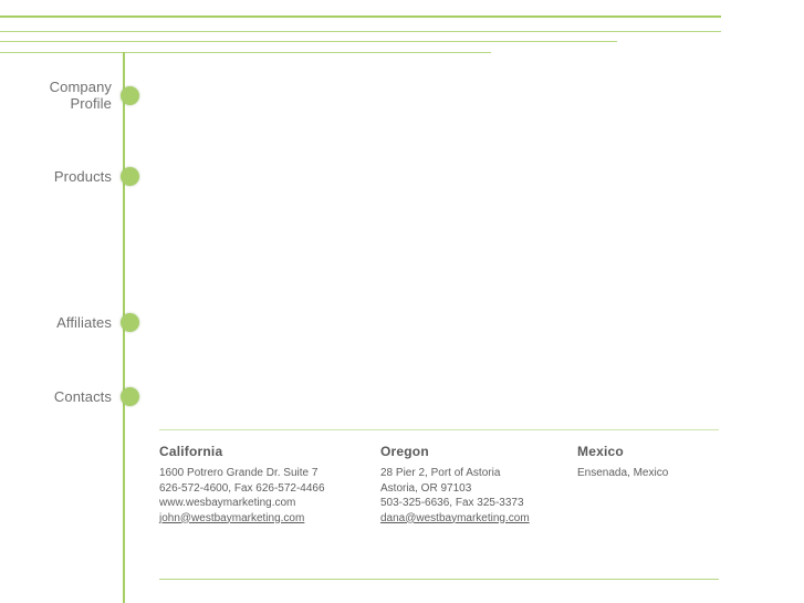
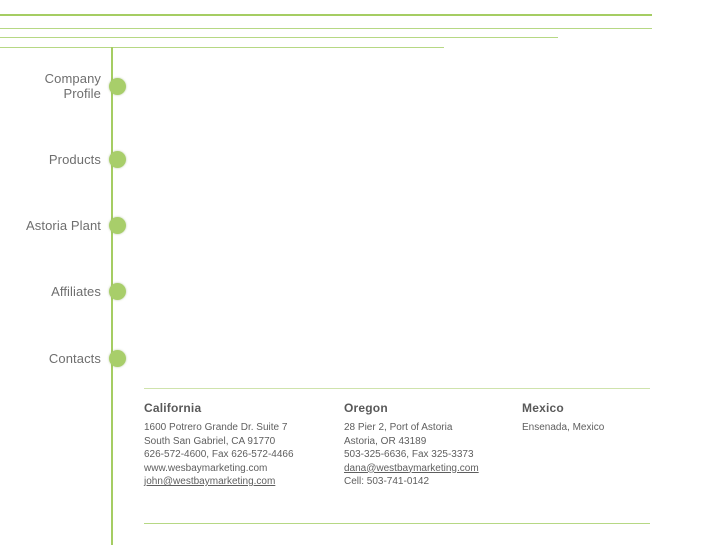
  Company
  Profile
  Products
+ Astoria Plant
  Affiliates
  Contacts
  California
  1600 Potrero Grande Dr. Suite 7
+ South San Gabriel, CA 91770
  626-572-4600, Fax 626-572-4466
  www.wesbaymarketing.com
  john@westbaymarketing.com
  Oregon
  28 Pier 2, Port of Astoria
- Astoria, OR 97103
+ Astoria, OR 43189
  503-325-6636, Fax 325-3373
  dana@westbaymarketing.com
+ Cell: 503-741-0142
  Mexico
  Ensenada, Mexico
